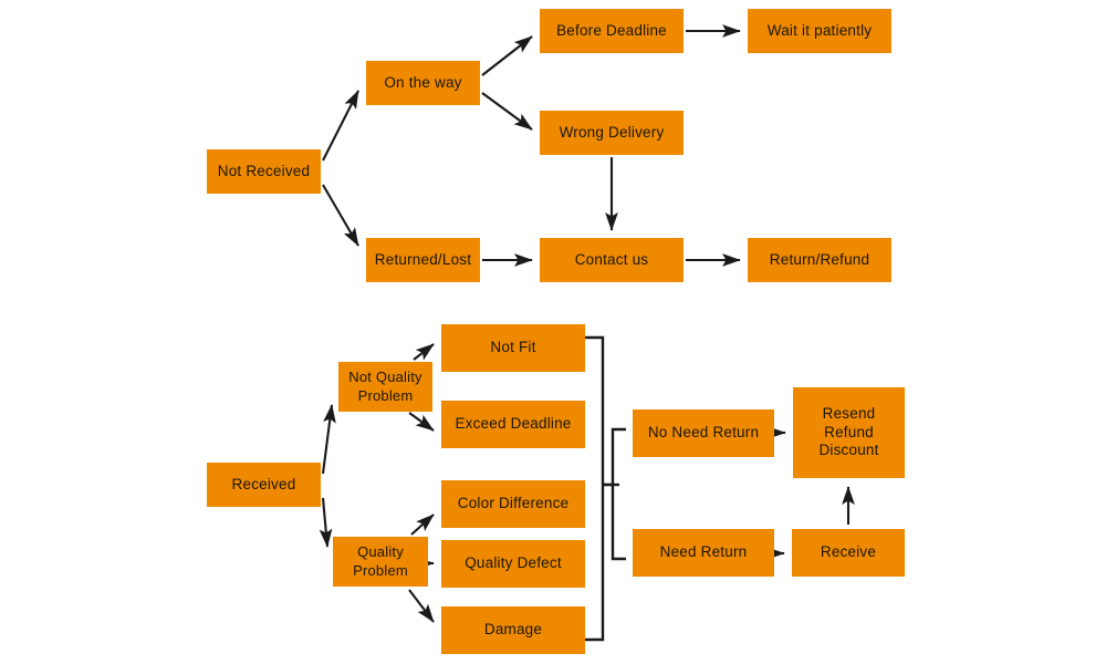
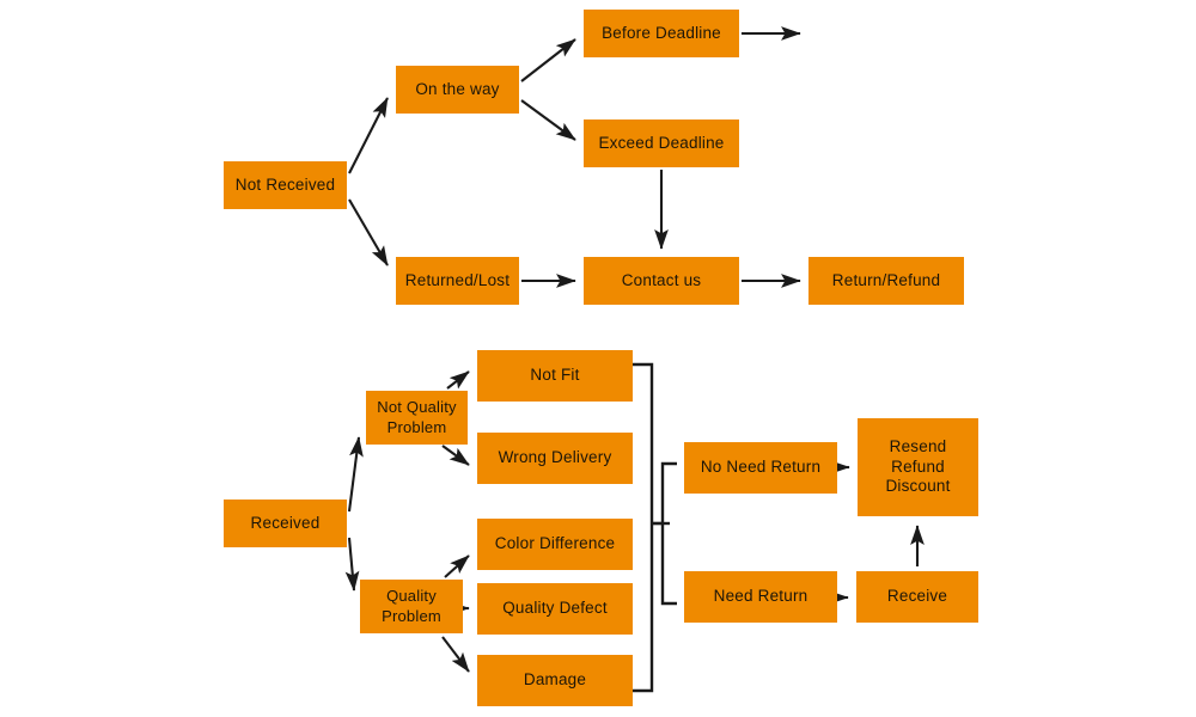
  Not Received
  On the way
  Returned/Lost
  Before Deadline
- Wrong Delivery
+ Exceed Deadline
- Wait it patiently
  Contact us
  Return/Refund
  Received
  Not Quality
  Problem
  Quality
  Problem
  Not Fit
- Exceed Deadline
+ Wrong Delivery
  Color Difference
  Quality Defect
  Damage
  No Need Return
  Need Return
  Resend
  Refund
  Discount
  Receive
